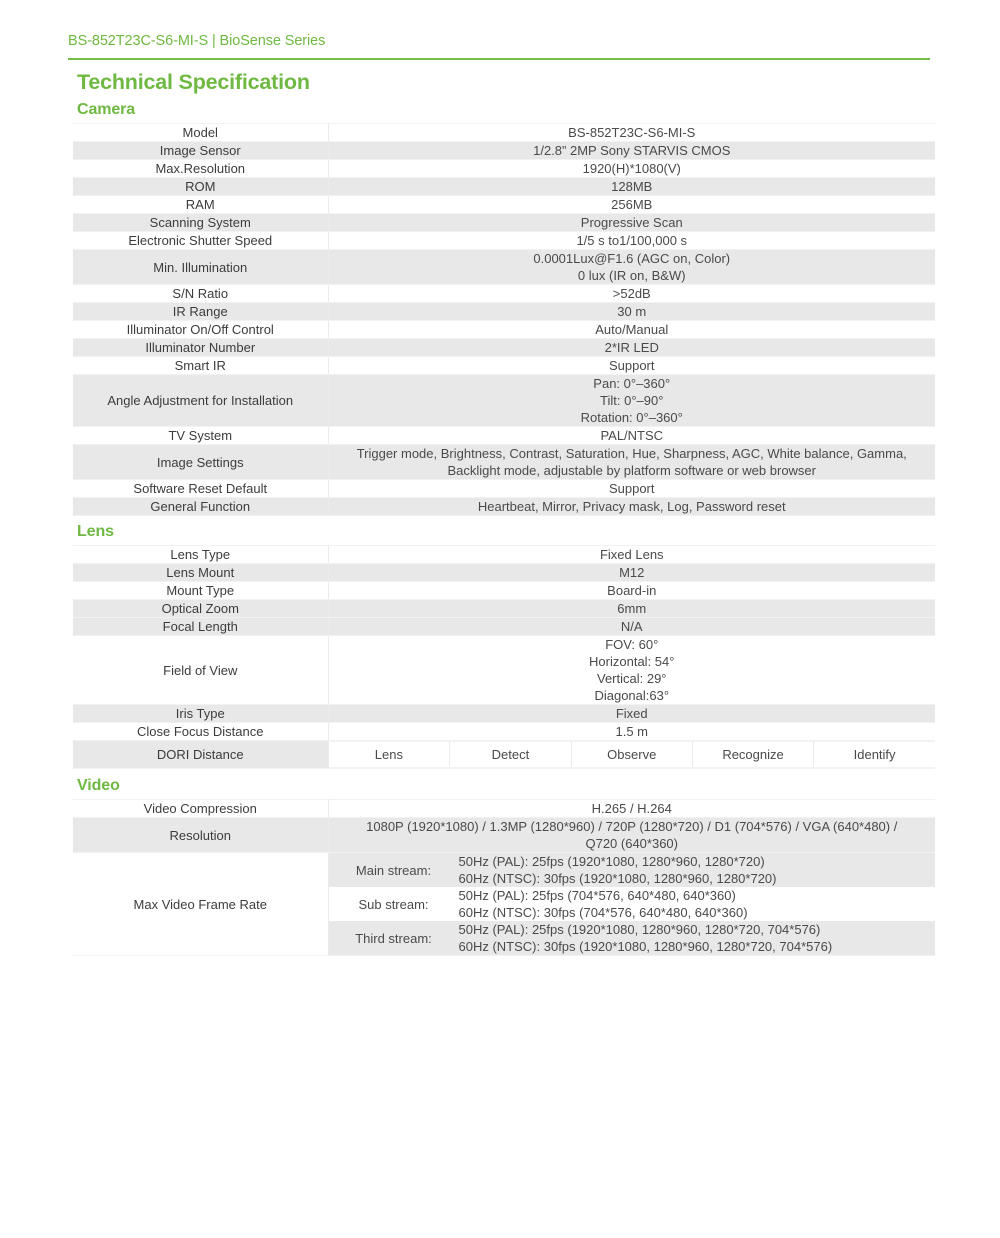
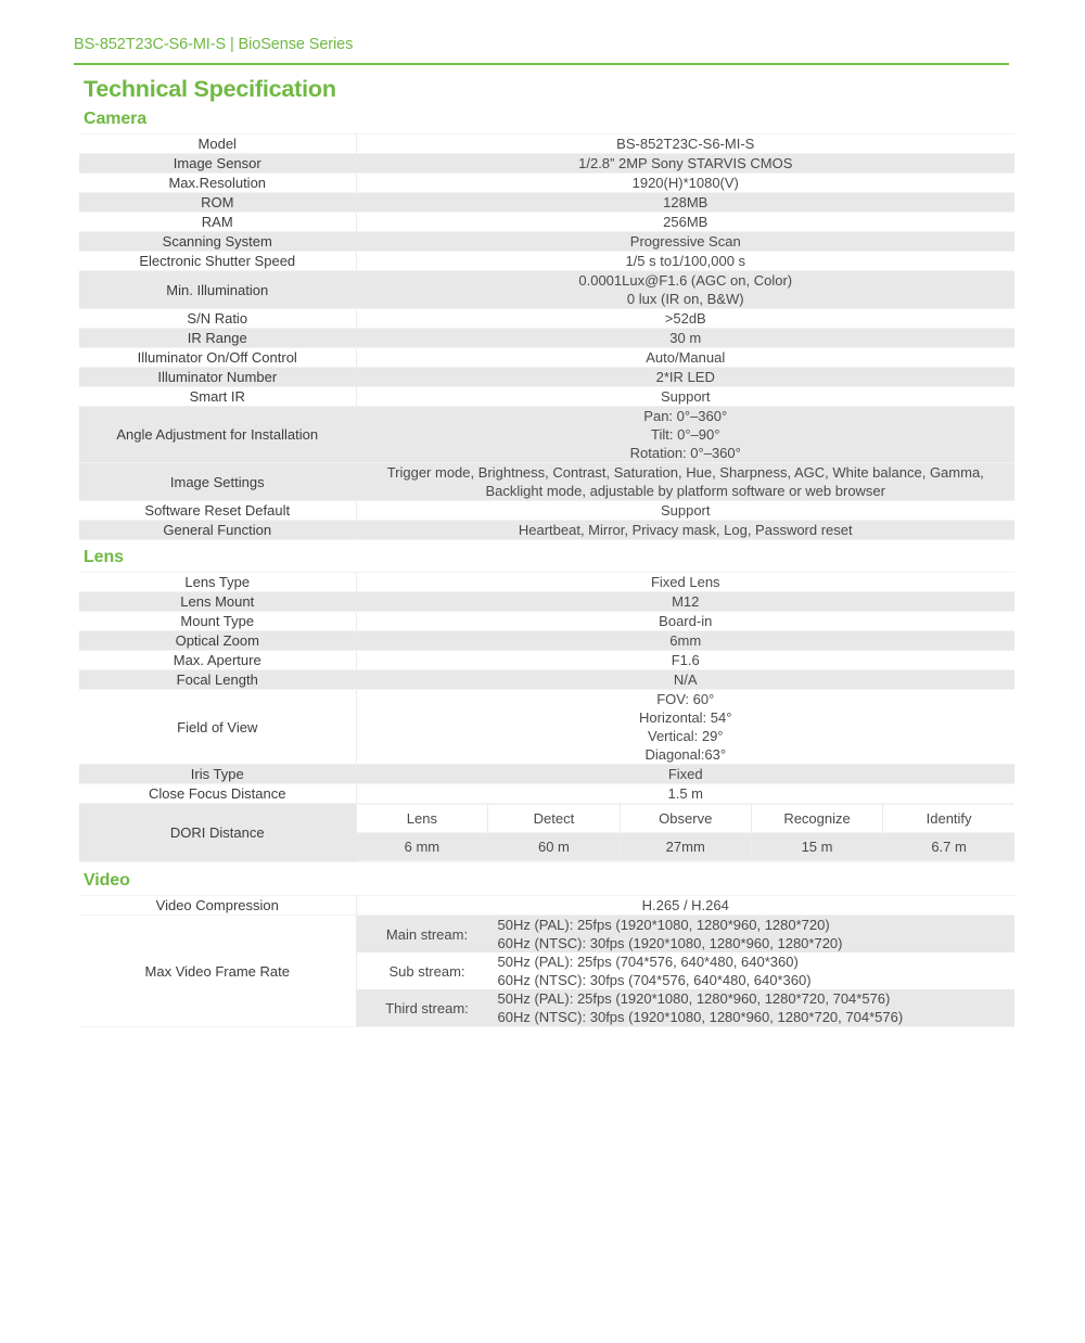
  BS-852T23C-S6-MI-S | BioSense Series
  Technical Specification
  Camera
  Model	BS-852T23C-S6-MI-S
  Image Sensor	1/2.8” 2MP Sony STARVIS CMOS
  Max.Resolution	1920(H)*1080(V)
  ROM	128MB
  RAM	256MB
  Scanning System	Progressive Scan
  Electronic Shutter Speed	1/5 s to1/100,000 s
  Min. Illumination	0.0001Lux@F1.6 (AGC on, Color)0 lux (IR on, B&W)
  S/N Ratio	>52dB
  IR Range	30 m
  Illuminator On/Off Control	Auto/Manual
  Illuminator Number	2*IR LED
  Smart IR	Support
  Angle Adjustment for Installation	Pan: 0°–360°Tilt: 0°–90°Rotation: 0°–360°
- TV System	PAL/NTSC
  Image Settings	Trigger mode, Brightness, Contrast, Saturation, Hue, Sharpness, AGC, White balance, Gamma,Backlight mode, adjustable by platform software or web browser
  Software Reset Default	Support
  General Function	Heartbeat, Mirror, Privacy mask, Log, Password reset
  Lens
  Lens Type	Fixed Lens
  Lens Mount	M12
  Mount Type	Board-in
  Optical Zoom	6mm
+ Max. Aperture	F1.6
  Focal Length	N/A
  Field of View	FOV: 60°Horizontal: 54°Vertical: 29°Diagonal:63°
  Iris Type	Fixed
  Close Focus Distance	1.5 m
  DORI Distance
  Lens	Detect	Observe	Recognize	Identify
+ 6 mm	60 m	27mm	15 m	6.7 m
  Video
  Video Compression	H.265 / H.264
- Resolution	1080P (1920*1080) / 1.3MP (1280*960) / 720P (1280*720) / D1 (704*576) / VGA (640*480) /Q720 (640*360)
  Max Video Frame Rate
  Main stream:	50Hz (PAL): 25fps (1920*1080, 1280*960, 1280*720)60Hz (NTSC): 30fps (1920*1080, 1280*960, 1280*720)
  Sub stream:	50Hz (PAL): 25fps (704*576, 640*480, 640*360)60Hz (NTSC): 30fps (704*576, 640*480, 640*360)
  Third stream:	50Hz (PAL): 25fps (1920*1080, 1280*960, 1280*720, 704*576)60Hz (NTSC): 30fps (1920*1080, 1280*960, 1280*720, 704*576)
